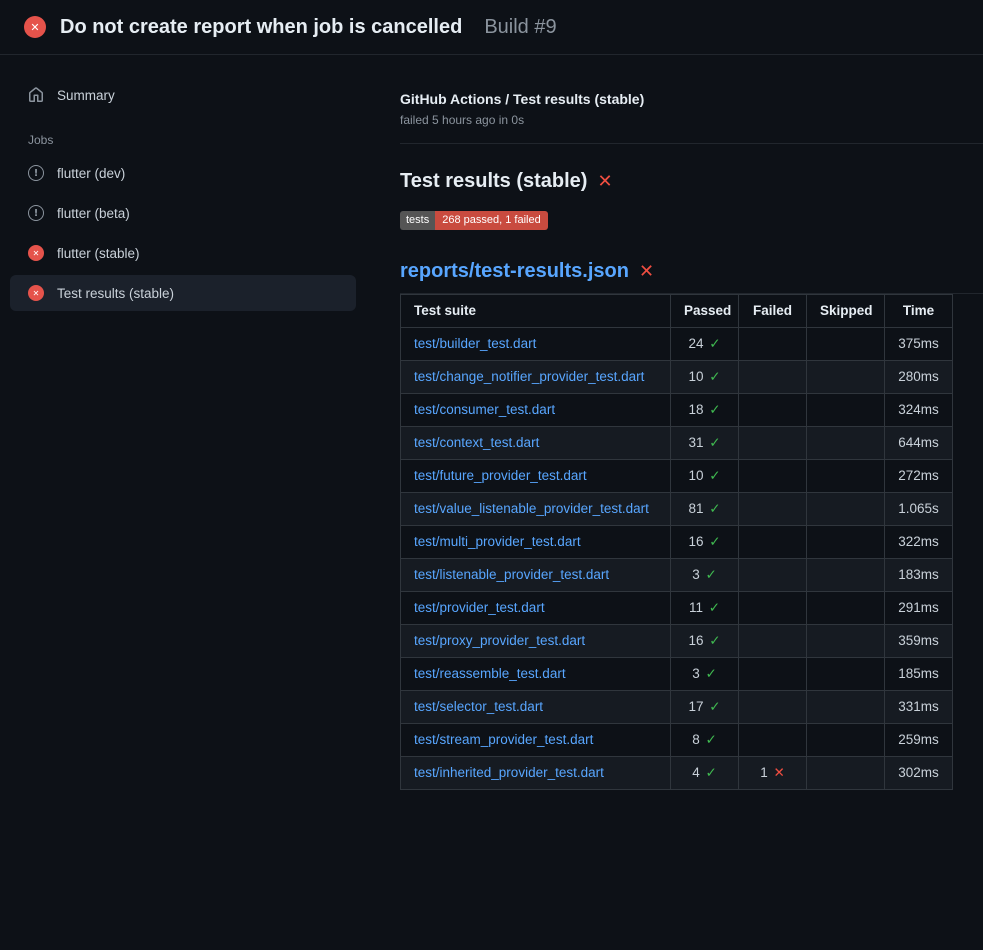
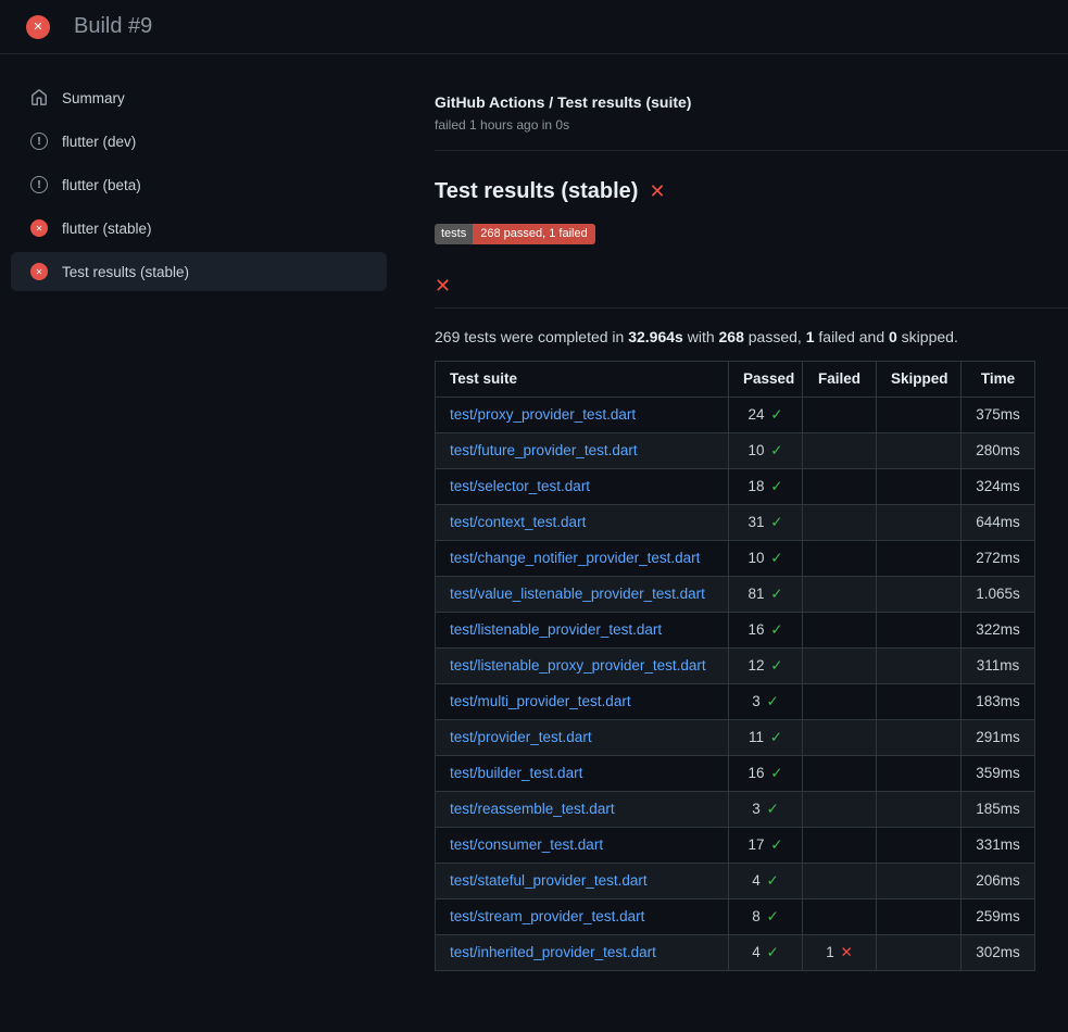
  ✕
- Do not create report when job is cancelled
  Build #9
  Summary
- Jobs
  !
  flutter (dev)
  !
  flutter (beta)
  ✕
  flutter (stable)
  ✕
  Test results (stable)
- GitHub Actions / Test results (stable)
+ GitHub Actions / Test results (suite)
- failed 5 hours ago in 0s
+ failed 1 hours ago in 0s
  Test results (stable)
  ✕
  tests
  268 passed, 1 failed
- reports/test-results.json
  ✕
+ 269 tests were completed in 32.964s with 268 passed, 1 failed and 0 skipped.
  Test suite	Passed	Failed	Skipped	Time
- test/builder_test.dart	24 ✓			375ms
+ test/proxy_provider_test.dart	24 ✓			375ms
- test/change_notifier_provider_test.dart	10 ✓			280ms
+ test/future_provider_test.dart	10 ✓			280ms
- test/consumer_test.dart	18 ✓			324ms
+ test/selector_test.dart	18 ✓			324ms
  test/context_test.dart	31 ✓			644ms
- test/future_provider_test.dart	10 ✓			272ms
+ test/change_notifier_provider_test.dart	10 ✓			272ms
  test/value_listenable_provider_test.dart	81 ✓			1.065s
- test/multi_provider_test.dart	16 ✓			322ms
+ test/listenable_provider_test.dart	16 ✓			322ms
+ test/listenable_proxy_provider_test.dart	12 ✓			311ms
- test/listenable_provider_test.dart	3 ✓			183ms
+ test/multi_provider_test.dart	3 ✓			183ms
  test/provider_test.dart	11 ✓			291ms
- test/proxy_provider_test.dart	16 ✓			359ms
+ test/builder_test.dart	16 ✓			359ms
  test/reassemble_test.dart	3 ✓			185ms
- test/selector_test.dart	17 ✓			331ms
+ test/consumer_test.dart	17 ✓			331ms
+ test/stateful_provider_test.dart	4 ✓			206ms
  test/stream_provider_test.dart	8 ✓			259ms
  test/inherited_provider_test.dart	4 ✓	1 ✕		302ms
